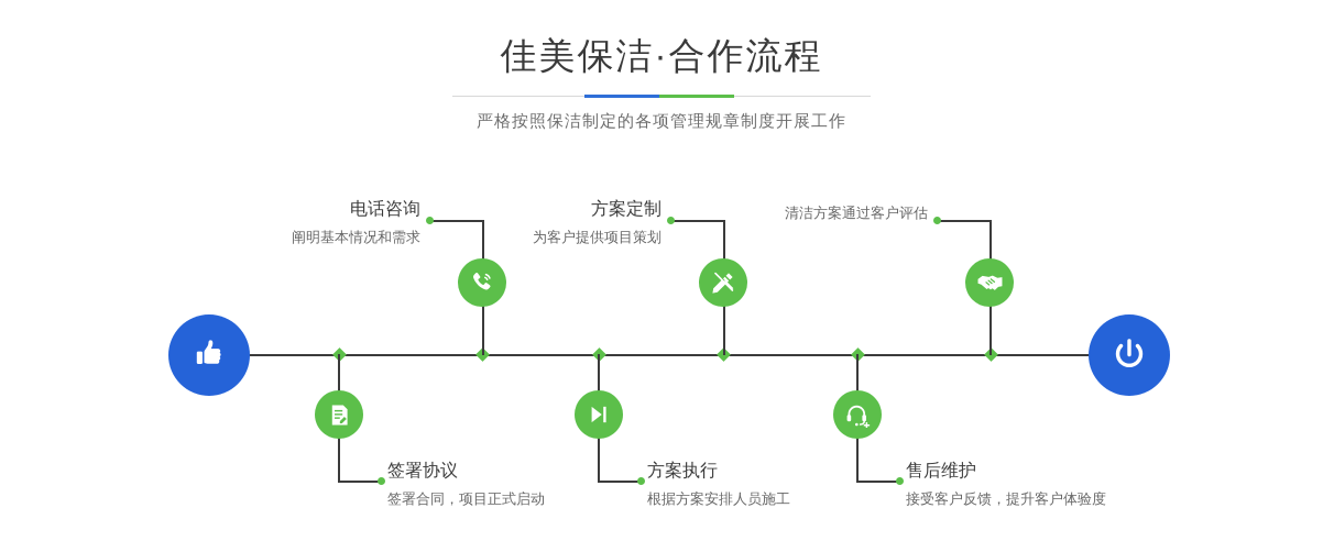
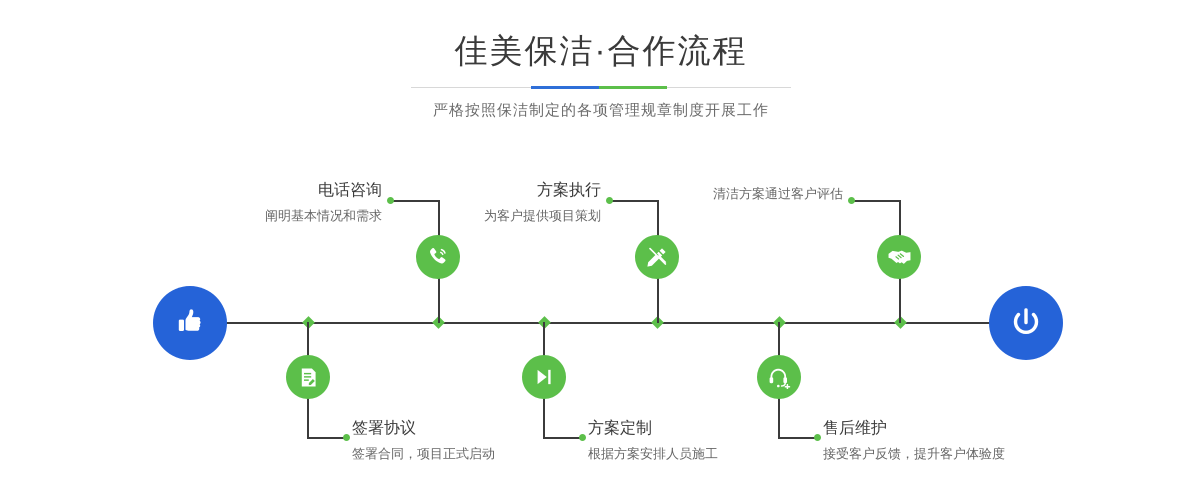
  佳美保洁·合作流程
  严格按照保洁制定的各项管理规章制度开展工作
  电话咨询
  阐明基本情况和需求
  签署协议
  签署合同，项目正式启动
- 方案定制
+ 方案执行
  为客户提供项目策划
- 方案执行
+ 方案定制
  根据方案安排人员施工
  清洁方案通过客户评估
  售后维护
  接受客户反馈，提升客户体验度
